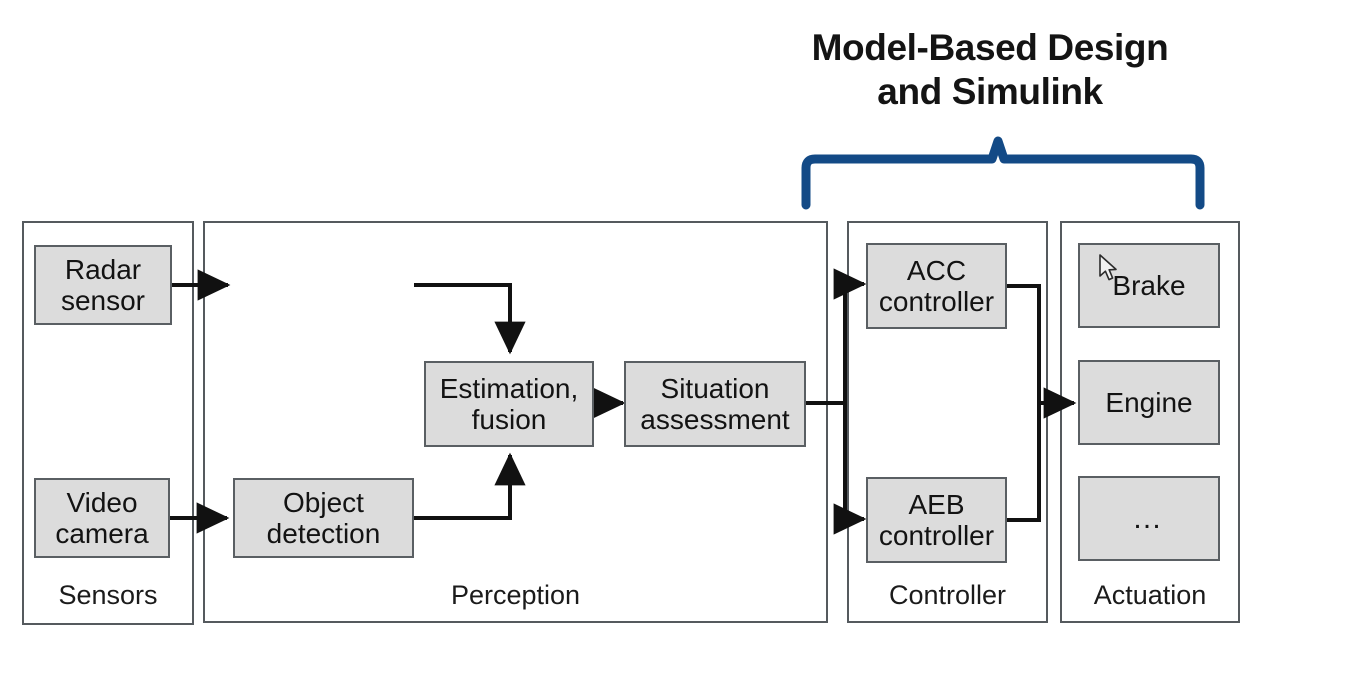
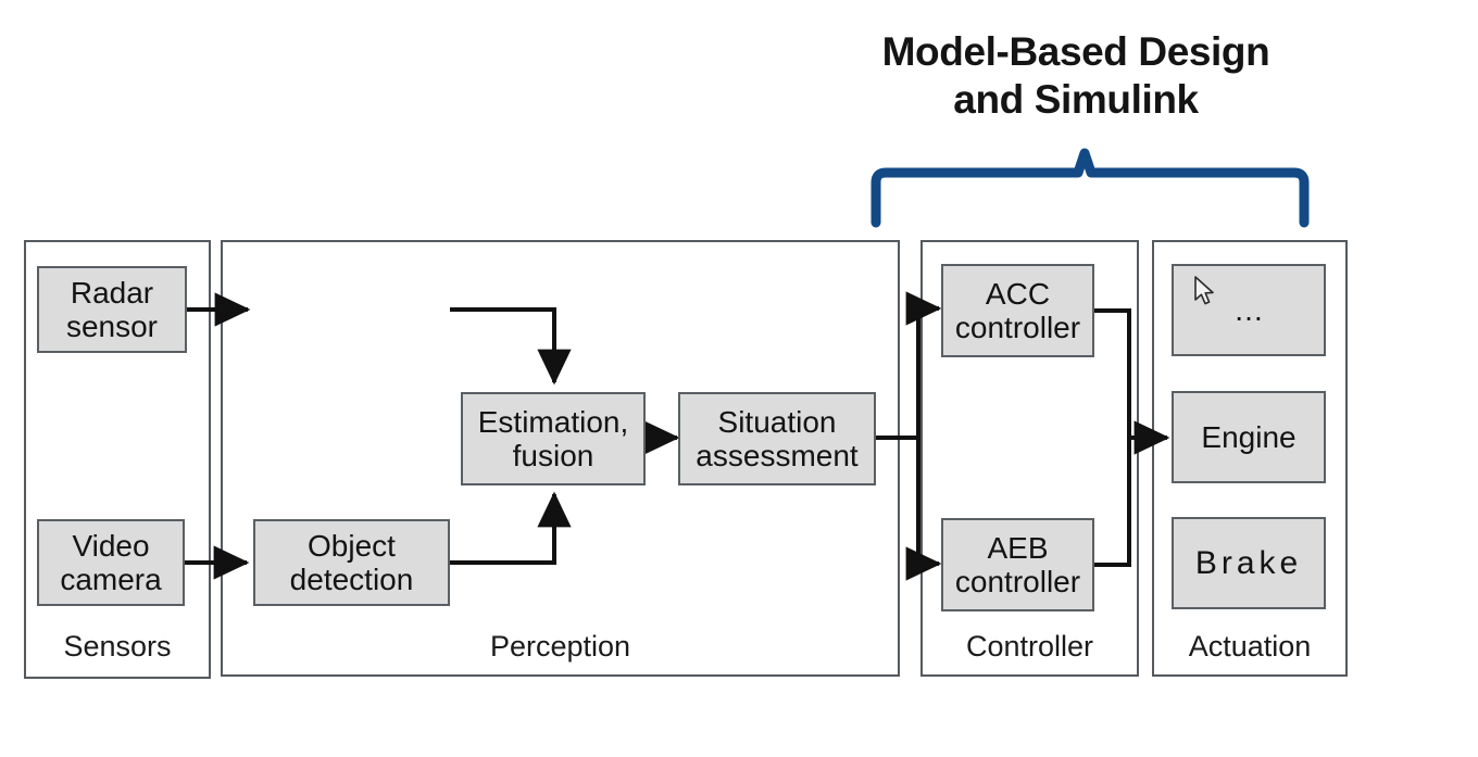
  Model-Based Design
  and Simulink
  Sensors
  Perception
  Controller
  Actuation
  Radar
  sensor
  Video
  camera
  Object
  detection
  Estimation,
  fusion
  Situation
  assessment
  ACC
  controller
  AEB
  controller
- Brake
+ …
  Engine
- …
+ Brake
